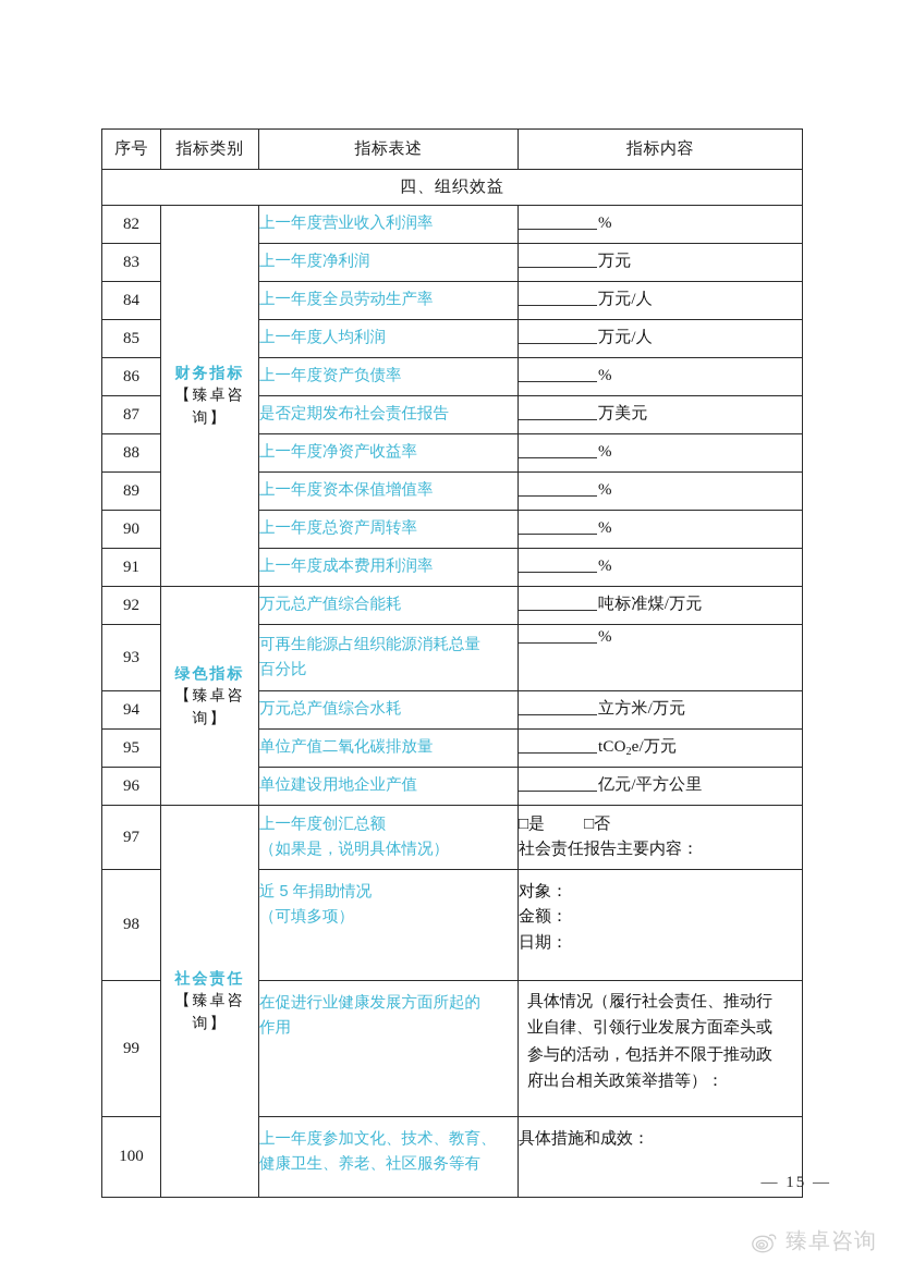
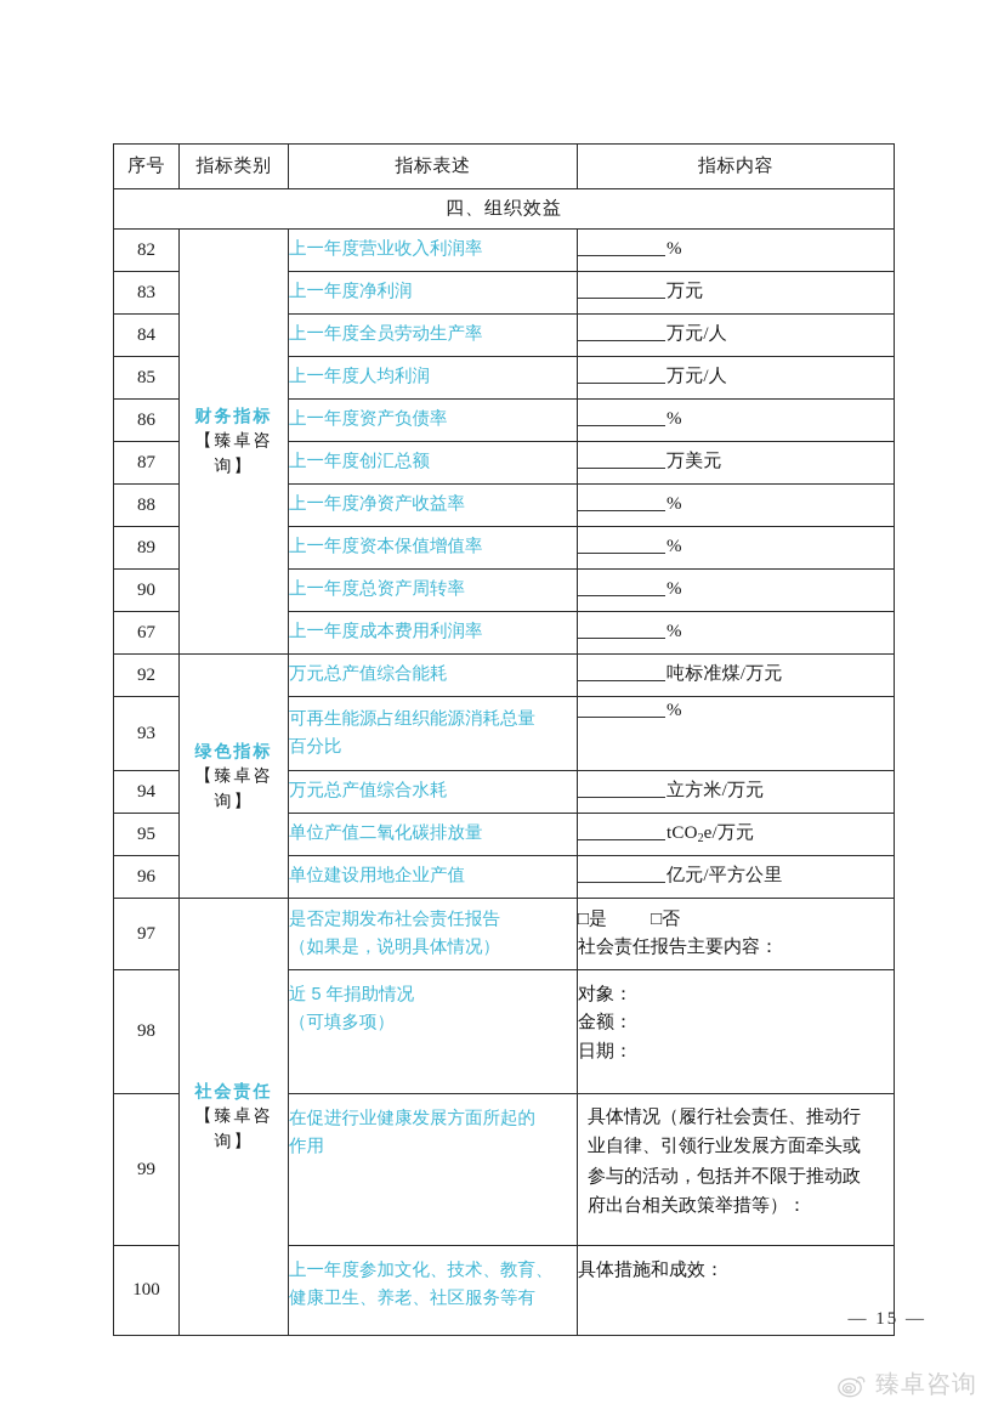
  序号	指标类别	指标表述	指标内容
  四、组织效益
  82	财务指标 【臻卓咨询】	上一年度营业收入利润率	%
  83	上一年度净利润	万元
  84	上一年度全员劳动生产率	万元/人
  85	上一年度人均利润	万元/人
  86	上一年度资产负债率	%
- 87	是否定期发布社会责任报告	万美元
+ 87	上一年度创汇总额	万美元
  88	上一年度净资产收益率	%
  89	上一年度资本保值增值率	%
  90	上一年度总资产周转率	%
- 91	上一年度成本费用利润率	%
+ 67	上一年度成本费用利润率	%
  92	绿色指标 【臻卓咨询】	万元总产值综合能耗	吨标准煤/万元
  93	可再生能源占组织能源消耗总量 百分比	%
  94	万元总产值综合水耗	立方米/万元
  95	单位产值二氧化碳排放量	tCO2e/万元
  96	单位建设用地企业产值	亿元/平方公里
- 97	社会责任 【臻卓咨询】	上一年度创汇总额 （如果是，说明具体情况）	□是 □否 社会责任报告主要内容：
+ 97	社会责任 【臻卓咨询】	是否定期发布社会责任报告 （如果是，说明具体情况）	□是 □否 社会责任报告主要内容：
  98	近 5 年捐助情况 （可填多项）	对象： 金额： 日期：
  99	在促进行业健康发展方面所起的 作用	具体情况（履行社会责任、推动行 业自律、引领行业发展方面牵头或 参与的活动，包括并不限于推动政 府出台相关政策举措等）：
  100	上一年度参加文化、技术、教育、 健康卫生、养老、社区服务等有	具体措施和成效：
  — 15 —
  臻卓咨询
